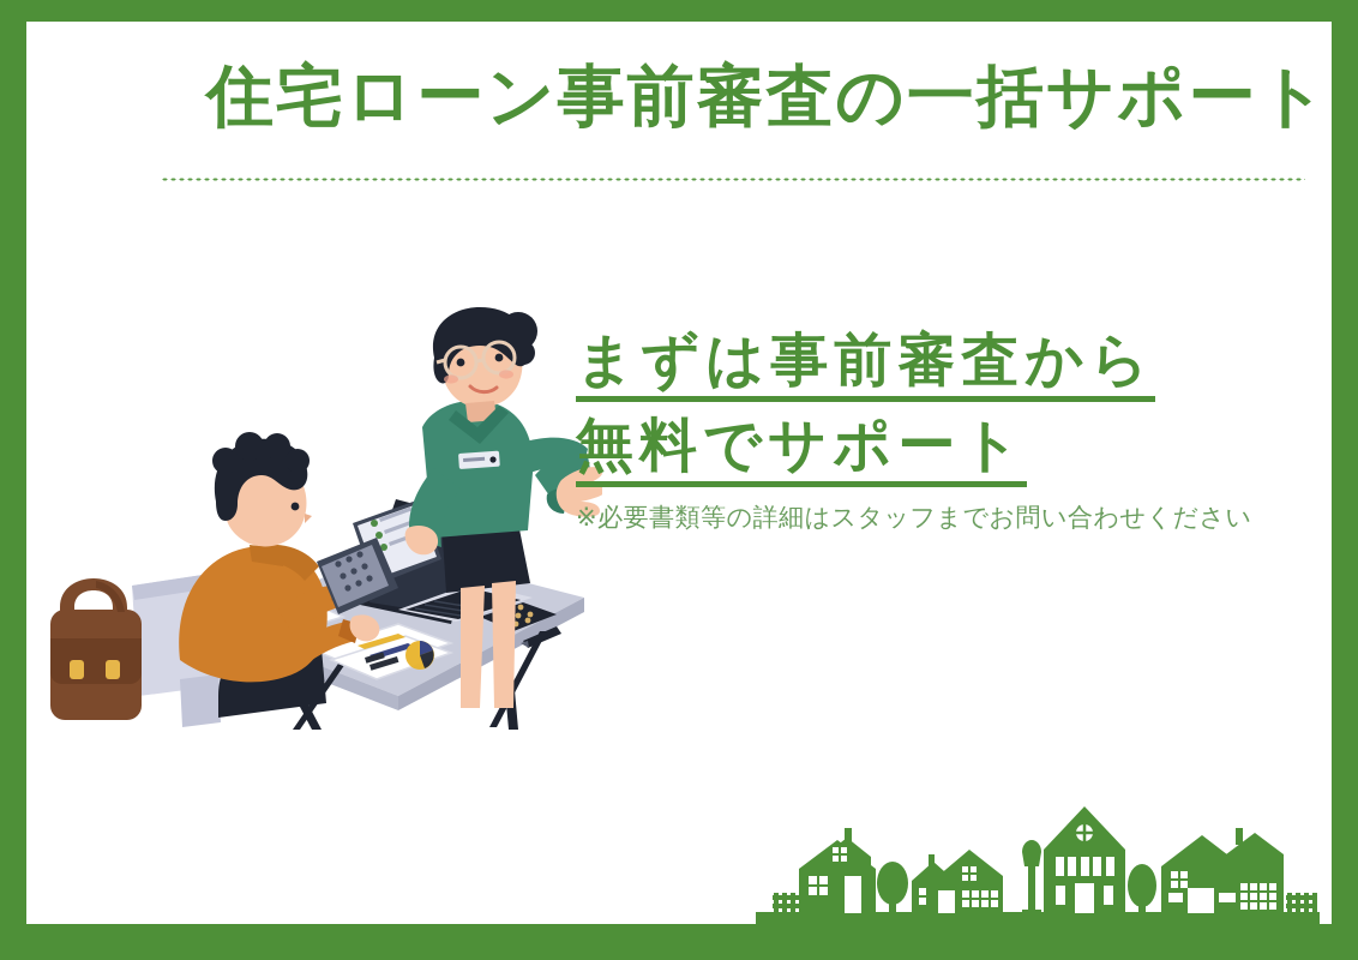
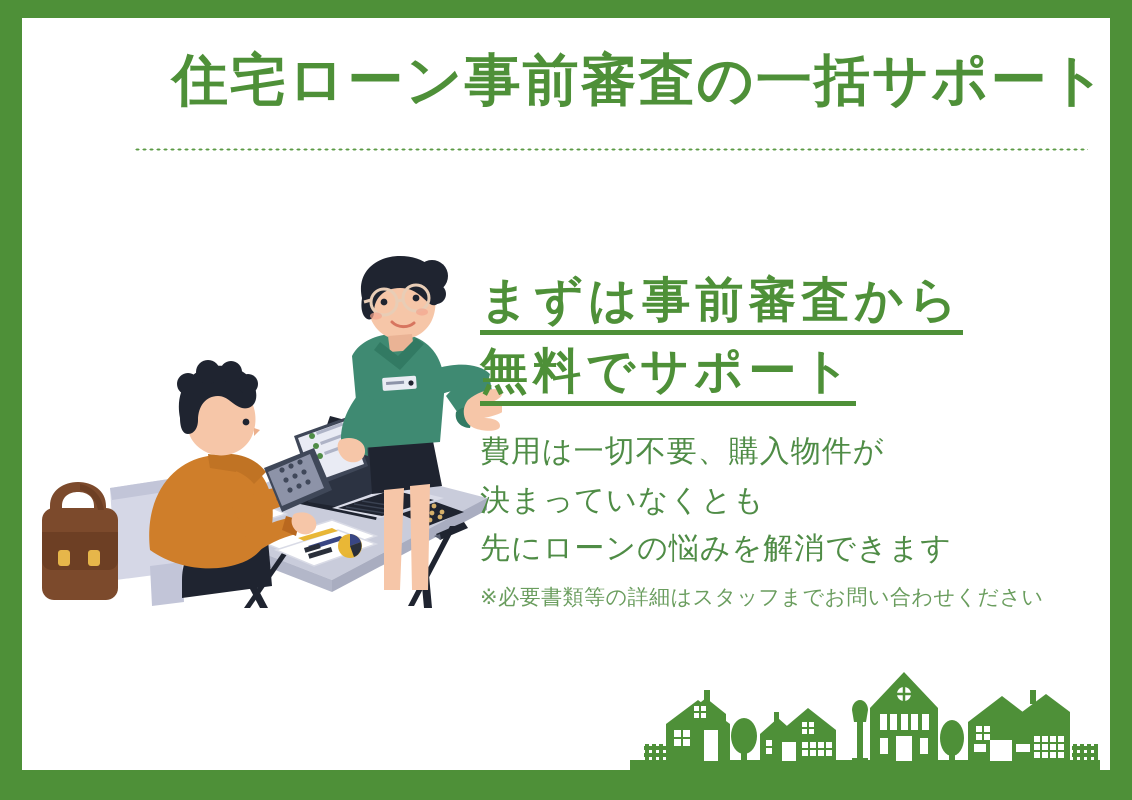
  住宅ローン事前審査の一括サポート
  まずは事前審査から
  無料でサポート
+ 費用は一切不要、購入物件が
+ 決まっていなくとも
+ 先にローンの悩みを解消できます
  ※必要書類等の詳細はスタッフまでお問い合わせください
